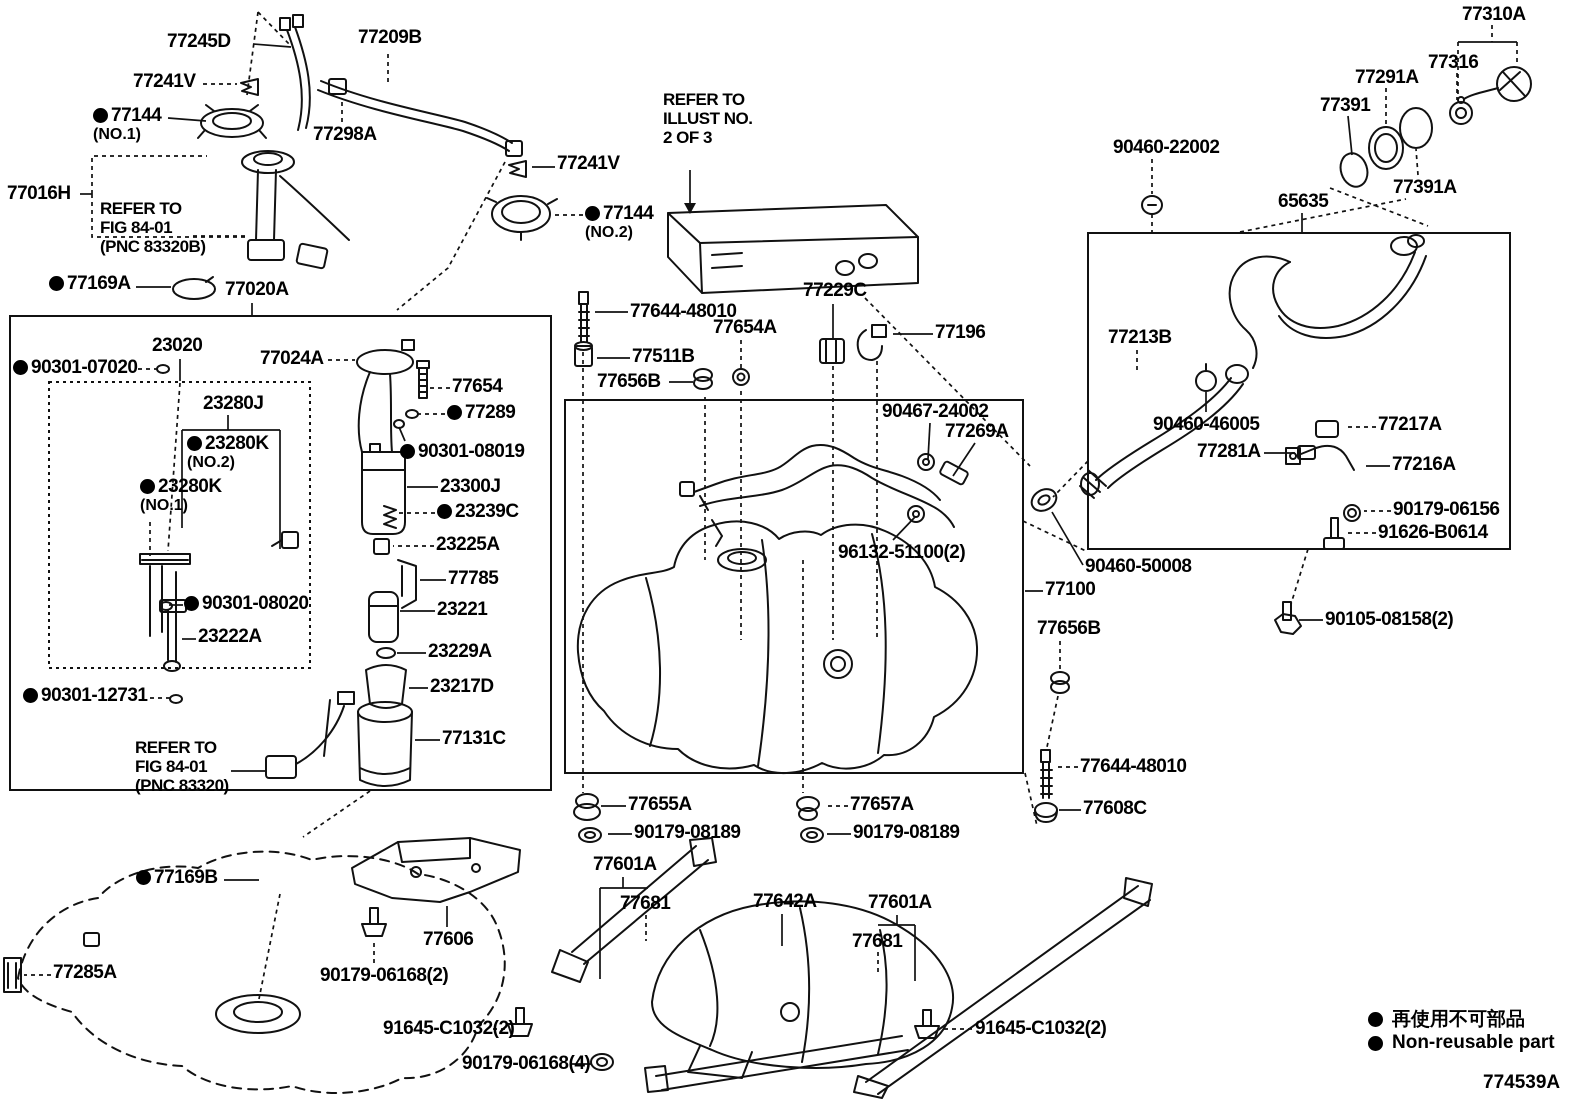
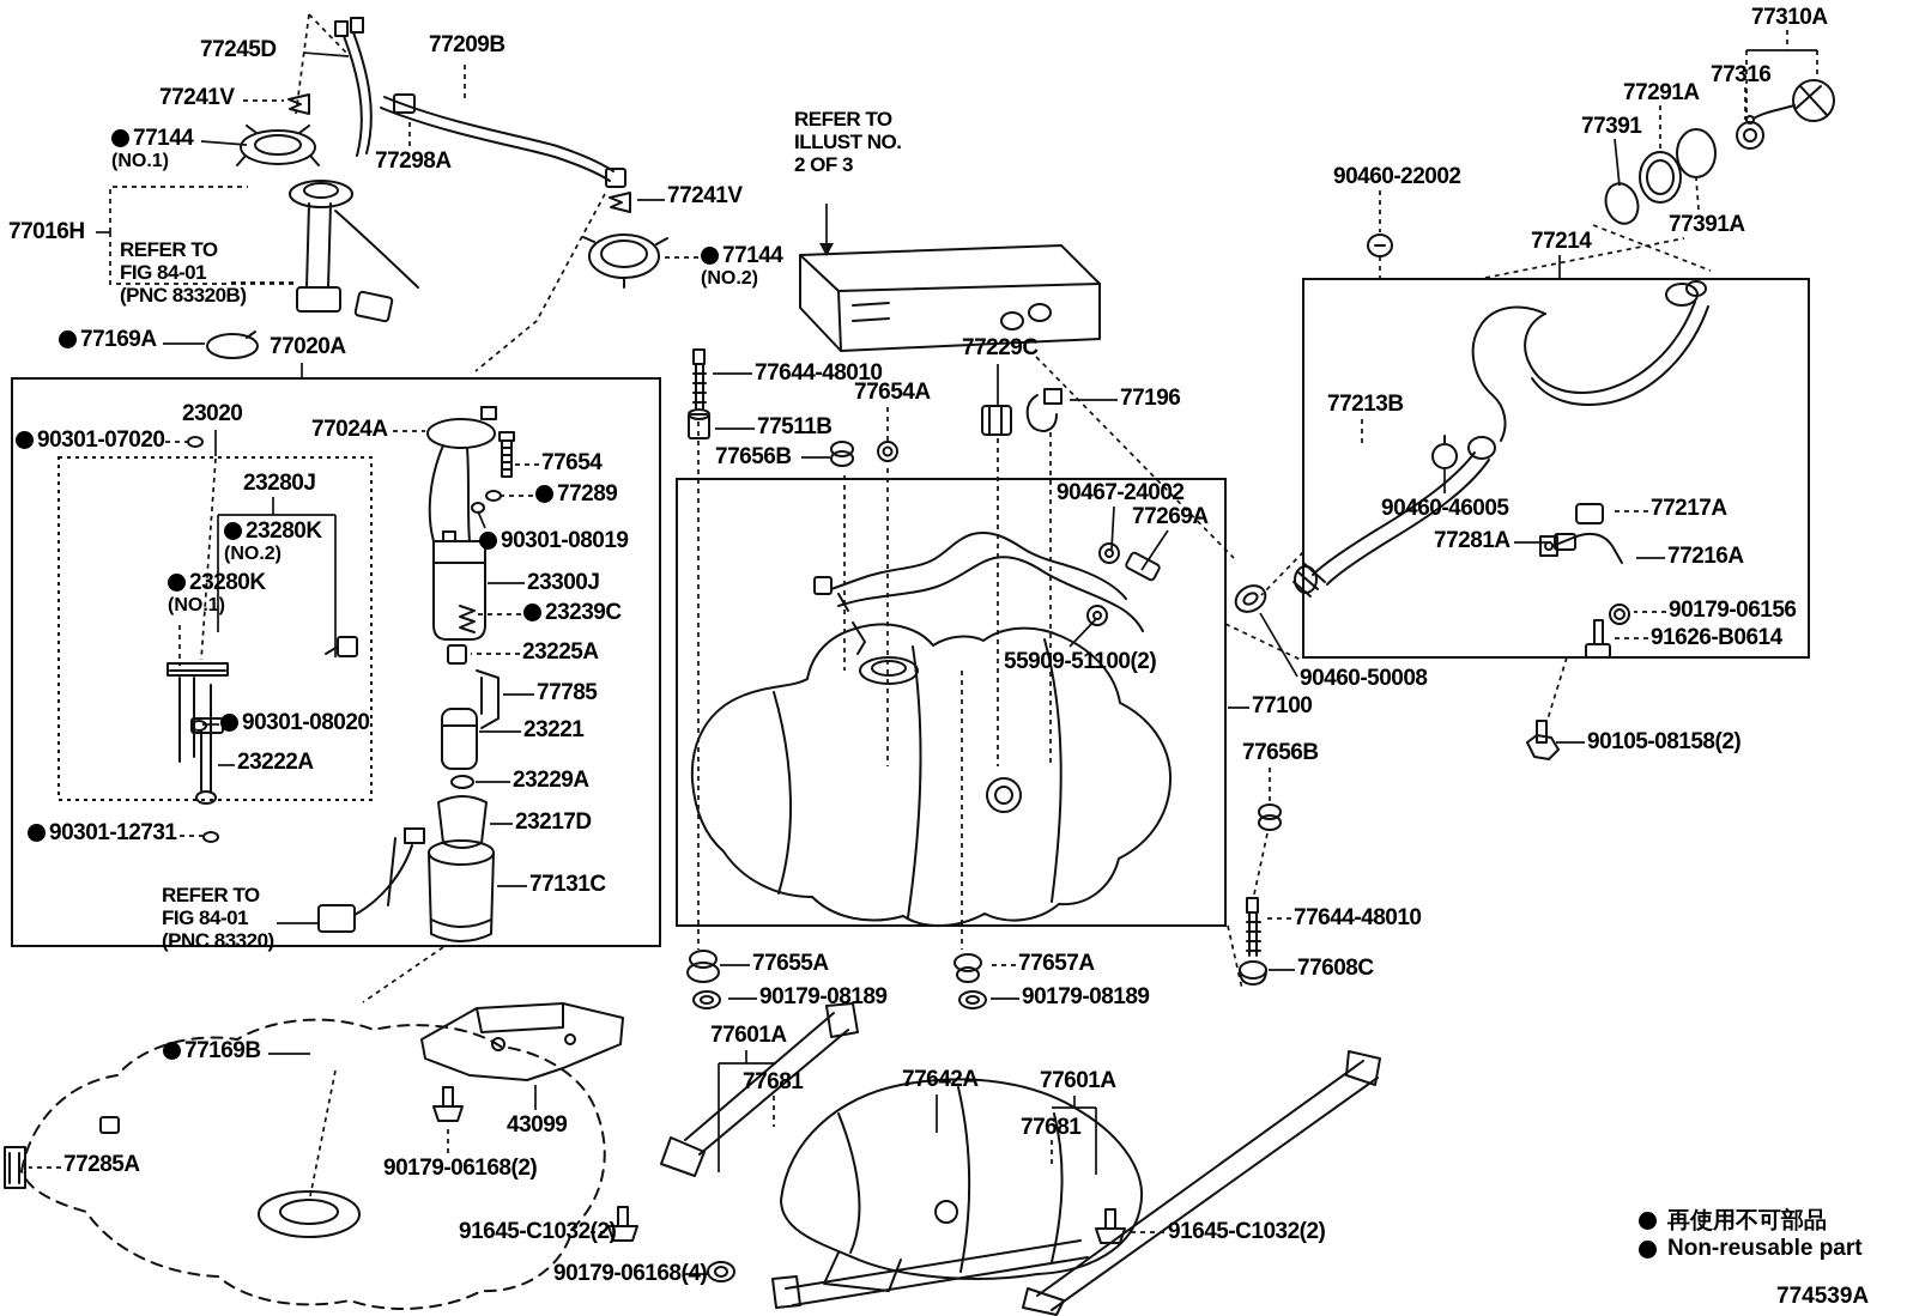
  再使用不可部品
  Non-reusable part
  774539A
  77245D
  77209B
  77241V
  77144
  (NO.1)
  77298A
  77016H
  REFER TO
  FIG 84-01
  (PNC 83320B)
  77169A
  77020A
  77241V
  77144
  (NO.2)
  REFER TO
  ILLUST NO.
  2 OF 3
  77644-48010
  77654A
  77511B
  77656B
  77229C
  77196
  23020
  90301-07020
  77024A
  23280J
  23280K
  (NO.2)
  23280K
  (NO.1)
  77654
  77289
  90301-08019
  23300J
  23239C
  23225A
  77785
  23221
  23229A
  23217D
  90301-08020
  23222A
  90301-12731
  REFER TO
  FIG 84-01
  (PNC 83320)
  77131C
  77169B
  77285A
- 77606
+ 43099
  90179-06168(2)
  91645-C1032(2)
  90179-06168(4)
  77601A
  77681
  77642A
  77601A
  77681
  91645-C1032(2)
  77655A
  90179-08189
  77657A
  90179-08189
  90467-24002
  77269A
- 96132-51100(2)
+ 55909-51100(2)
  77100
  77656B
  90460-50008
  90105-08158(2)
  77644-48010
  77608C
  90460-22002
- 65635
+ 77214
  77310A
  77316
  77291A
  77391
  77391A
  77213B
  90460-46005
  77217A
  77281A
  77216A
  90179-06156
  91626-B0614
